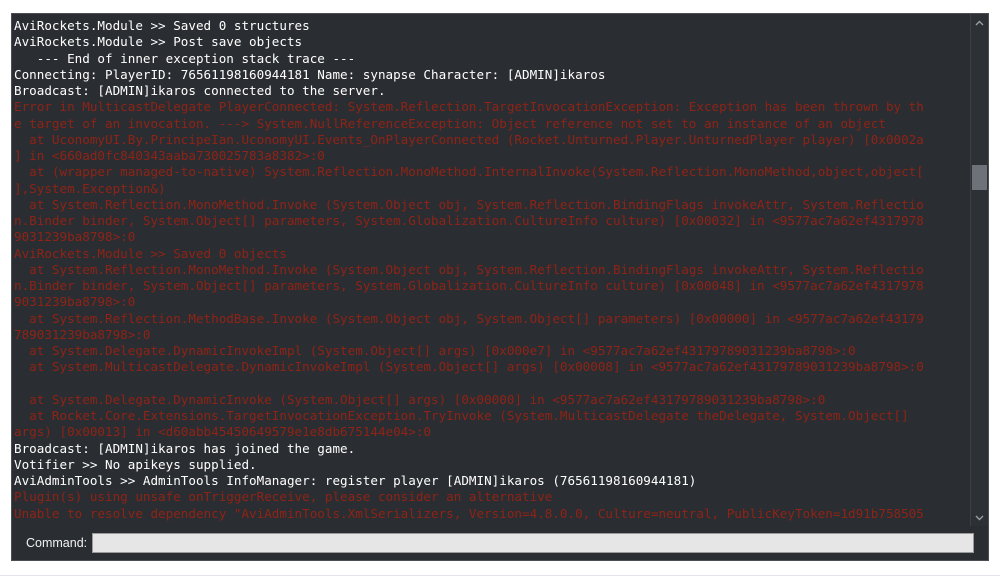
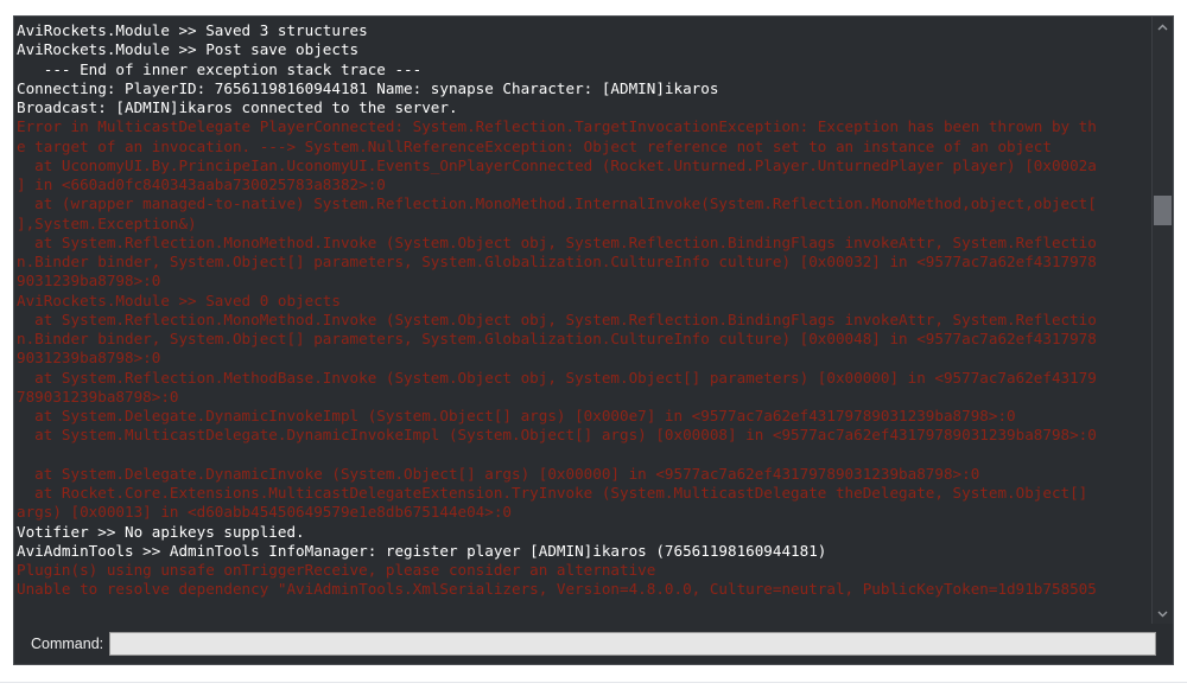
- AviRockets.Module >> Saved 0 structures
+ AviRockets.Module >> Saved 3 structures
  AviRockets.Module >> Post save objects
  --- End of inner exception stack trace ---
  Connecting: PlayerID: 76561198160944181 Name: synapse Character: [ADMIN]ikaros
  Broadcast: [ADMIN]ikaros connected to the server.
  Error in MulticastDelegate PlayerConnected: System.Reflection.TargetInvocationException: Exception has been thrown by th
  e target of an invocation. ---> System.NullReferenceException: Object reference not set to an instance of an object
  at UconomyUI.By.PrincipeIan.UconomyUI.Events_OnPlayerConnected (Rocket.Unturned.Player.UnturnedPlayer player) [0x0002a
  ] in <660ad0fc840343aaba730025783a8382>:0
  at (wrapper managed-to-native) System.Reflection.MonoMethod.InternalInvoke(System.Reflection.MonoMethod,object,object[
  ],System.Exception&)
  at System.Reflection.MonoMethod.Invoke (System.Object obj, System.Reflection.BindingFlags invokeAttr, System.Reflectio
  n.Binder binder, System.Object[] parameters, System.Globalization.CultureInfo culture) [0x00032] in <9577ac7a62ef4317978
  9031239ba8798>:0
  AviRockets.Module >> Saved 0 objects
  at System.Reflection.MonoMethod.Invoke (System.Object obj, System.Reflection.BindingFlags invokeAttr, System.Reflectio
  n.Binder binder, System.Object[] parameters, System.Globalization.CultureInfo culture) [0x00048] in <9577ac7a62ef4317978
  9031239ba8798>:0
  at System.Reflection.MethodBase.Invoke (System.Object obj, System.Object[] parameters) [0x00000] in <9577ac7a62ef43179
  789031239ba8798>:0
  at System.Delegate.DynamicInvokeImpl (System.Object[] args) [0x000e7] in <9577ac7a62ef43179789031239ba8798>:0
  at System.MulticastDelegate.DynamicInvokeImpl (System.Object[] args) [0x00008] in <9577ac7a62ef43179789031239ba8798>:0
  at System.Delegate.DynamicInvoke (System.Object[] args) [0x00000] in <9577ac7a62ef43179789031239ba8798>:0
- at Rocket.Core.Extensions.TargetInvocationException.TryInvoke (System.MulticastDelegate theDelegate, System.Object[]
+ at Rocket.Core.Extensions.MulticastDelegateExtension.TryInvoke (System.MulticastDelegate theDelegate, System.Object[]
  args) [0x00013] in <d60abb45450649579e1e8db675144e04>:0
- Broadcast: [ADMIN]ikaros has joined the game.
  Votifier >> No apikeys supplied.
  AviAdminTools >> AdminTools InfoManager: register player [ADMIN]ikaros (76561198160944181)
  Plugin(s) using unsafe onTriggerReceive, please consider an alternative
  Unable to resolve dependency "AviAdminTools.XmlSerializers, Version=4.8.0.0, Culture=neutral, PublicKeyToken=1d91b758505
  Command:
